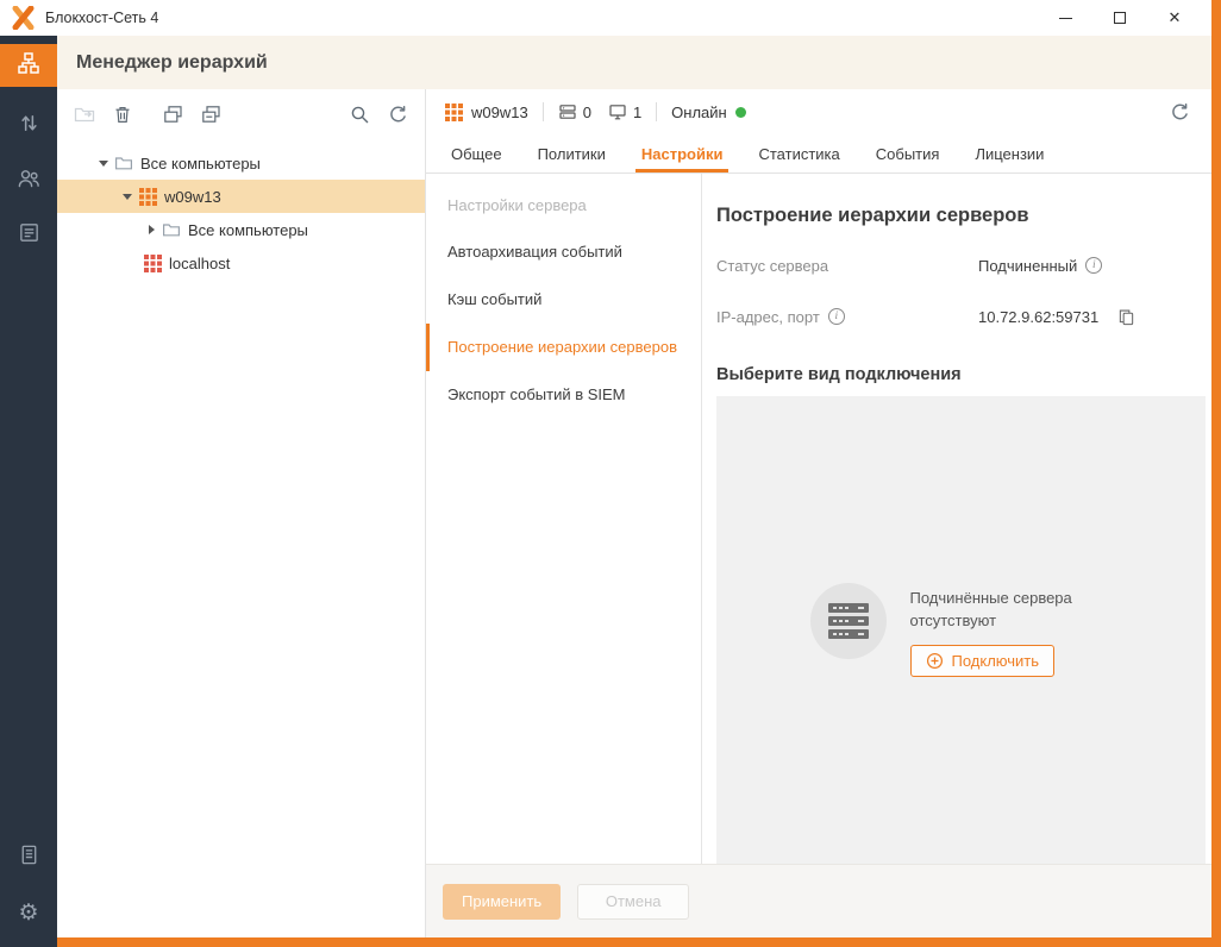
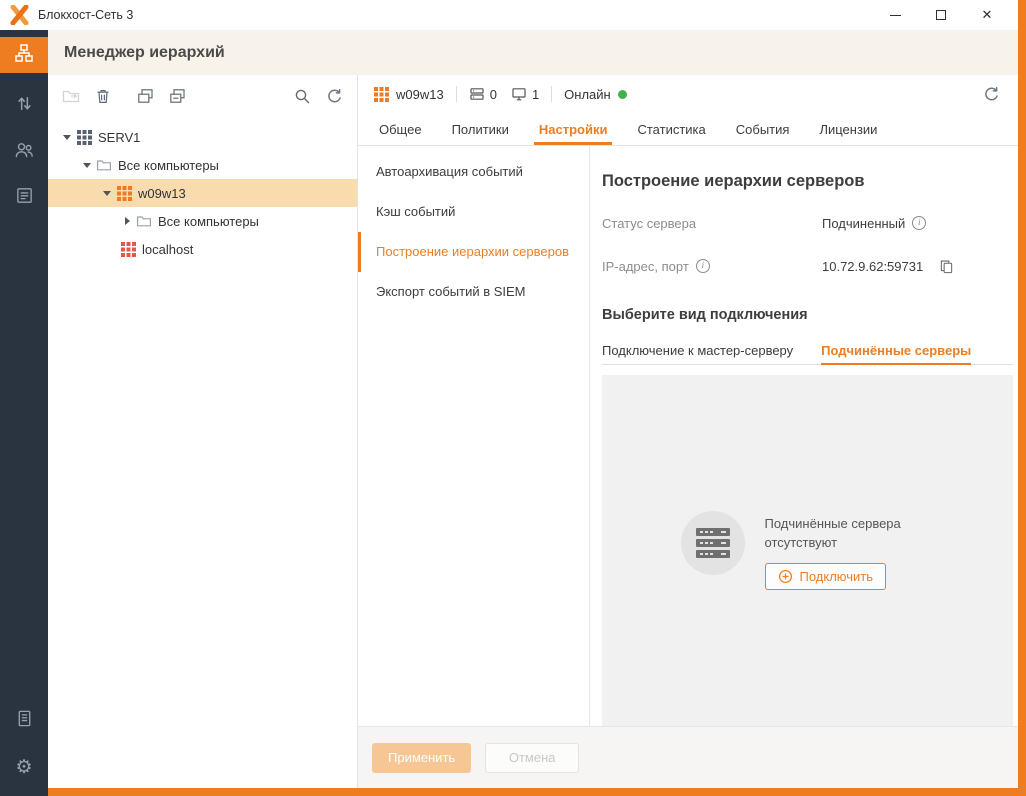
- Блокхост-Сеть 4
+ Блокхост-Сеть 3
  ✕
  ⚙
  Менеджер иерархий
+ SERV1
  Все компьютеры
  w09w13
  Все компьютеры
  localhost
  w09w13
  0
  1
  Онлайн
  Общее
  Политики
  Настройки
  Статистика
  События
  Лицензии
- Настройки сервера
  Автоархивация событий
  Кэш событий
  Построение иерархии серверов
  Экспорт событий в SIEM
  Построение иерархии серверов
  Статус сервера
  Подчиненный
  i
  IP-адрес, порт
  i
  10.72.9.62:59731
  Выберите вид подключения
+ Подключение к мастер-серверу
+ Подчинённые серверы
  Подчинённые сервера отсутствуют
  Подключить
  Применить
  Отмена
